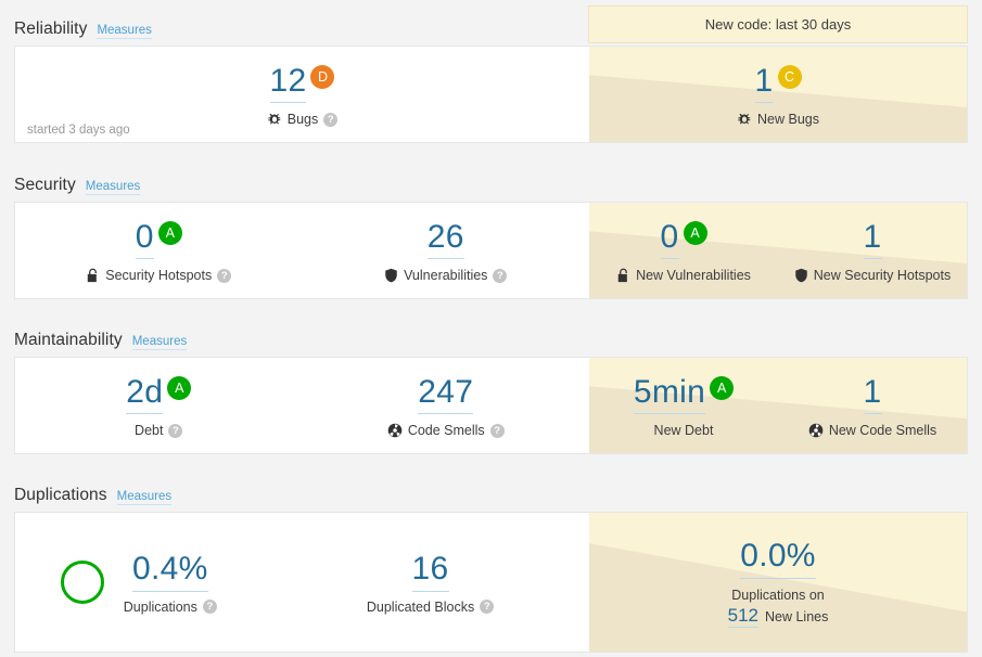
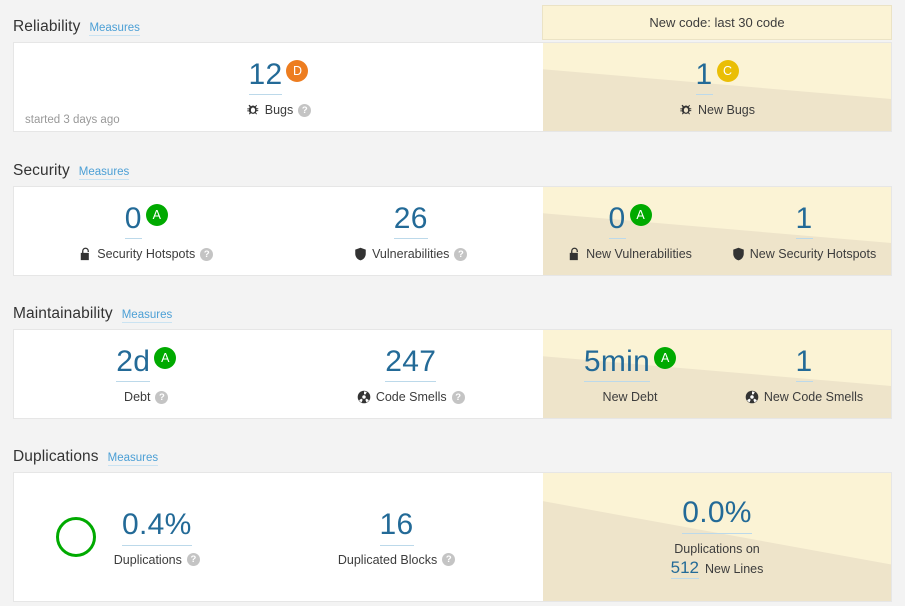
- New code: last 30 days
+ New code: last 30 code
  Reliability
  Measures
  12
  D
  Bugs
  ?
  started 3 days ago
  1
  C
  New Bugs
  Security
  Measures
  0
  A
  Security Hotspots
  ?
  26
  Vulnerabilities
  ?
  0
  A
  New Vulnerabilities
  1
  New Security Hotspots
  Maintainability
  Measures
  2d
  A
  Debt
  ?
  247
  Code Smells
  ?
  5min
  A
  New Debt
  1
  New Code Smells
  Duplications
  Measures
  0.4%
  Duplications
  ?
  16
  Duplicated Blocks
  ?
  0.0%
  Duplications on
  512
  New Lines
